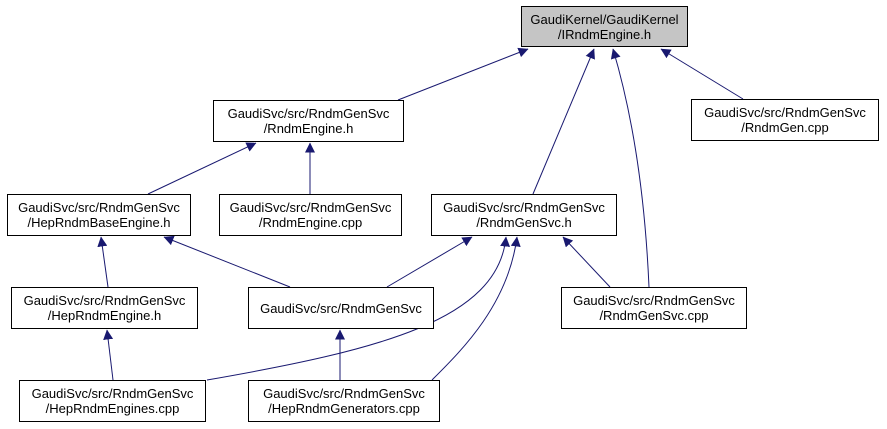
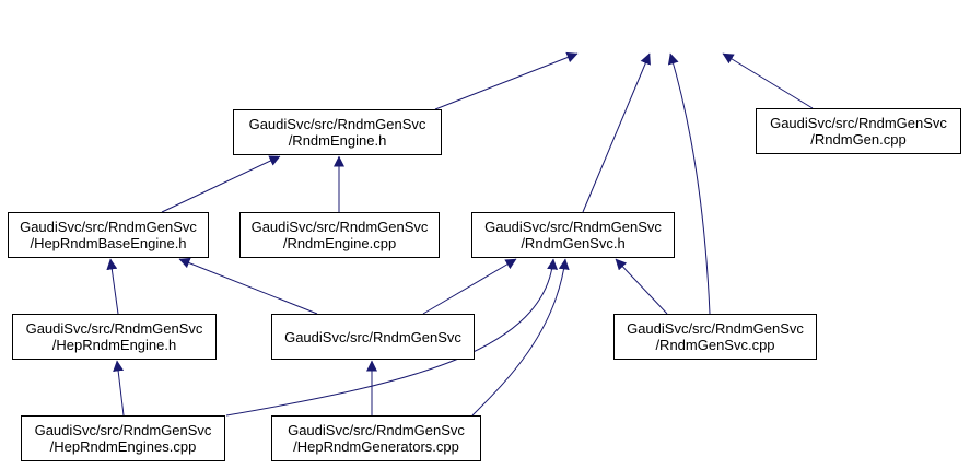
- GaudiKernel/GaudiKernel
- /IRndmEngine.h
  GaudiSvc/src/RndmGenSvc
  /RndmEngine.h
  GaudiSvc/src/RndmGenSvc
  /RndmGen.cpp
  GaudiSvc/src/RndmGenSvc
  /HepRndmBaseEngine.h
  GaudiSvc/src/RndmGenSvc
  /RndmEngine.cpp
  GaudiSvc/src/RndmGenSvc
  /RndmGenSvc.h
  GaudiSvc/src/RndmGenSvc
  /HepRndmEngine.h
  GaudiSvc/src/RndmGenSvc
  GaudiSvc/src/RndmGenSvc
  /RndmGenSvc.cpp
  GaudiSvc/src/RndmGenSvc
  /HepRndmEngines.cpp
  GaudiSvc/src/RndmGenSvc
  /HepRndmGenerators.cpp
